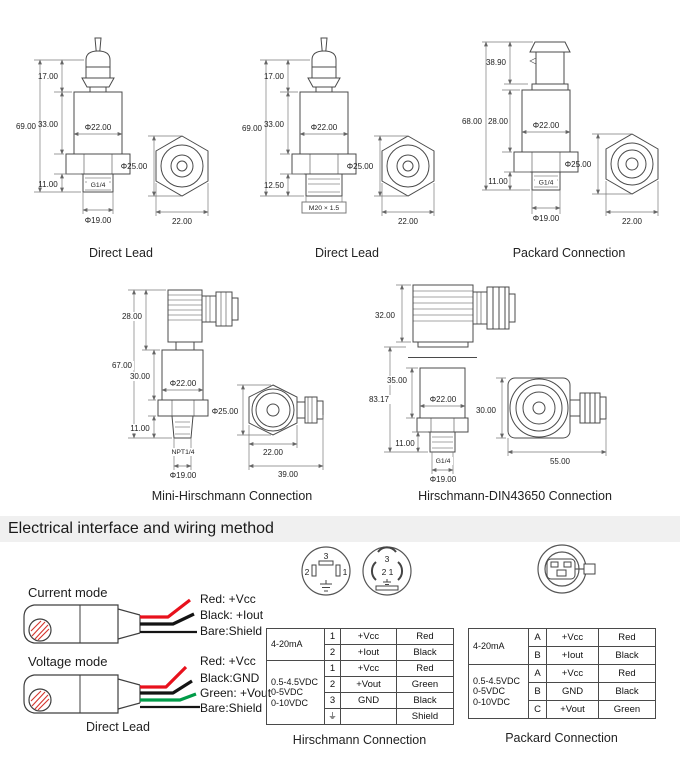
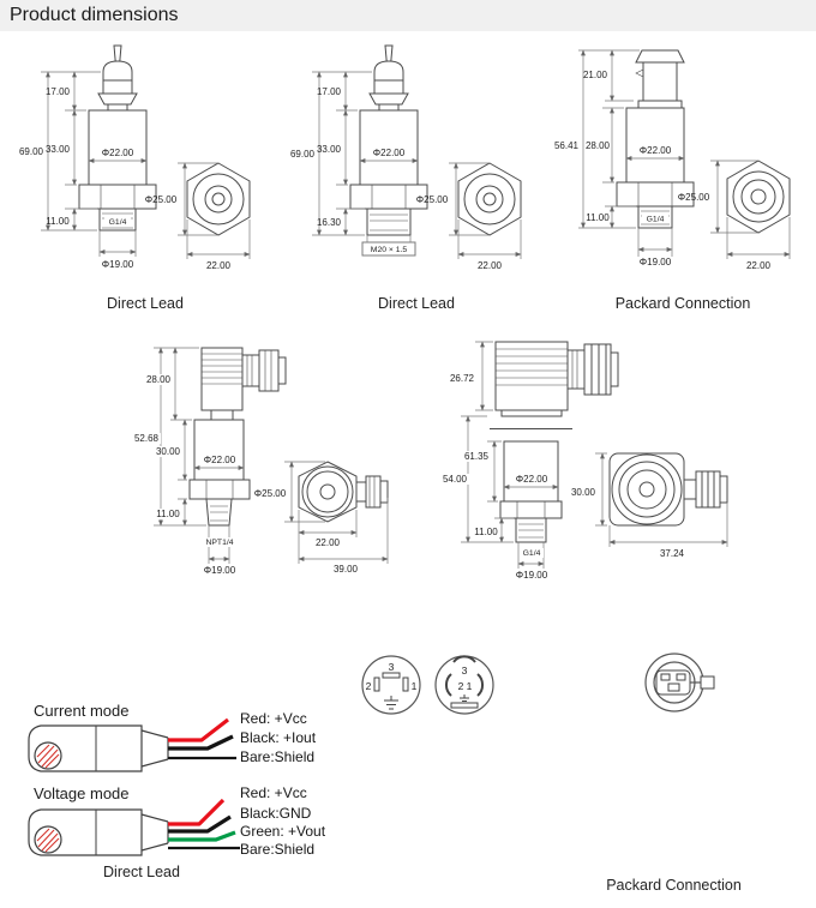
+ Product dimensions
  17.00
  33.00
  69.00
  Φ22.00
  11.00
  Φ19.00
  Φ25.00
  22.00
  Direct Lead
  17.00
  33.00
  69.00
  Φ22.00
- 12.50
+ 16.30
  Φ25.00
  22.00
  Direct Lead
- 38.90
+ 21.00
  28.00
- 68.00
+ 56.41
  Φ22.00
  11.00
  Φ19.00
  Φ25.00
  22.00
  Packard Connection
  28.00
- 67.00
+ 52.68
  30.00
  Φ22.00
  11.00
  Φ19.00
  Φ25.00
  22.00
  39.00
- Mini-Hirschmann Connection
- 32.00
+ 26.72
- 35.00
+ 61.35
- 83.17
+ 54.00
  Φ22.00
  11.00
  Φ19.00
  30.00
- 55.00
+ 37.24
- Hirschmann-DIN43650 Connection
- Electrical interface and wiring method
  Current mode
  Red: +Vcc
  Black: +Iout
  Bare:Shield
  Voltage mode
  Red: +Vcc
  Black:GND
  Green: +Vout
  Bare:Shield
  Direct Lead
  3
  2
  1
  3
  2
  1
- 4-20mA	1	+Vcc	Red
- 2	+Iout	Black
- 0.5-4.5VDC 0-5VDC 0-10VDC	1	+Vcc	Red
- 2	+Vout	Green
- 3	GND	Black
- ⏚		Shield
- Hirschmann Connection
- 4-20mA	A	+Vcc	Red
- B	+Iout	Black
- 0.5-4.5VDC 0-5VDC 0-10VDC	A	+Vcc	Red
- B	GND	Black
- C	+Vout	Green
  Packard Connection
